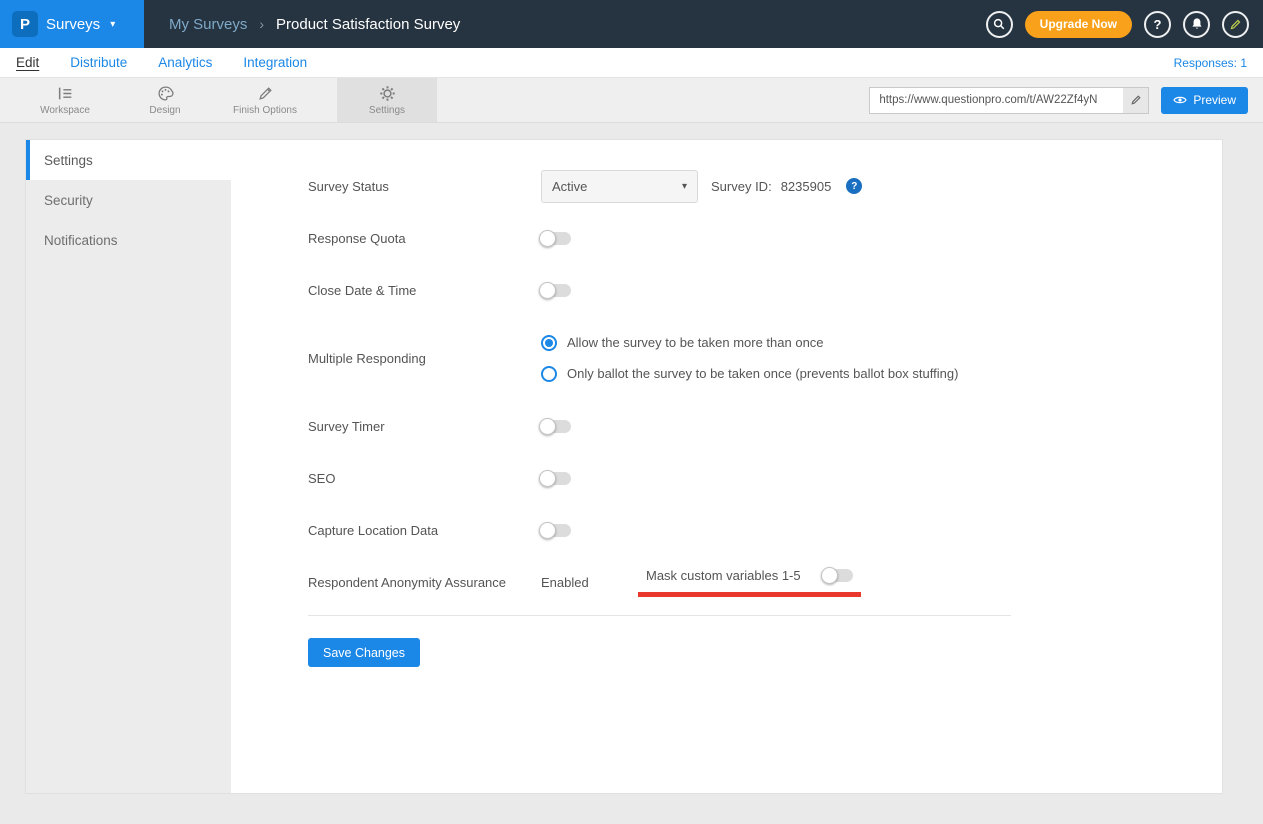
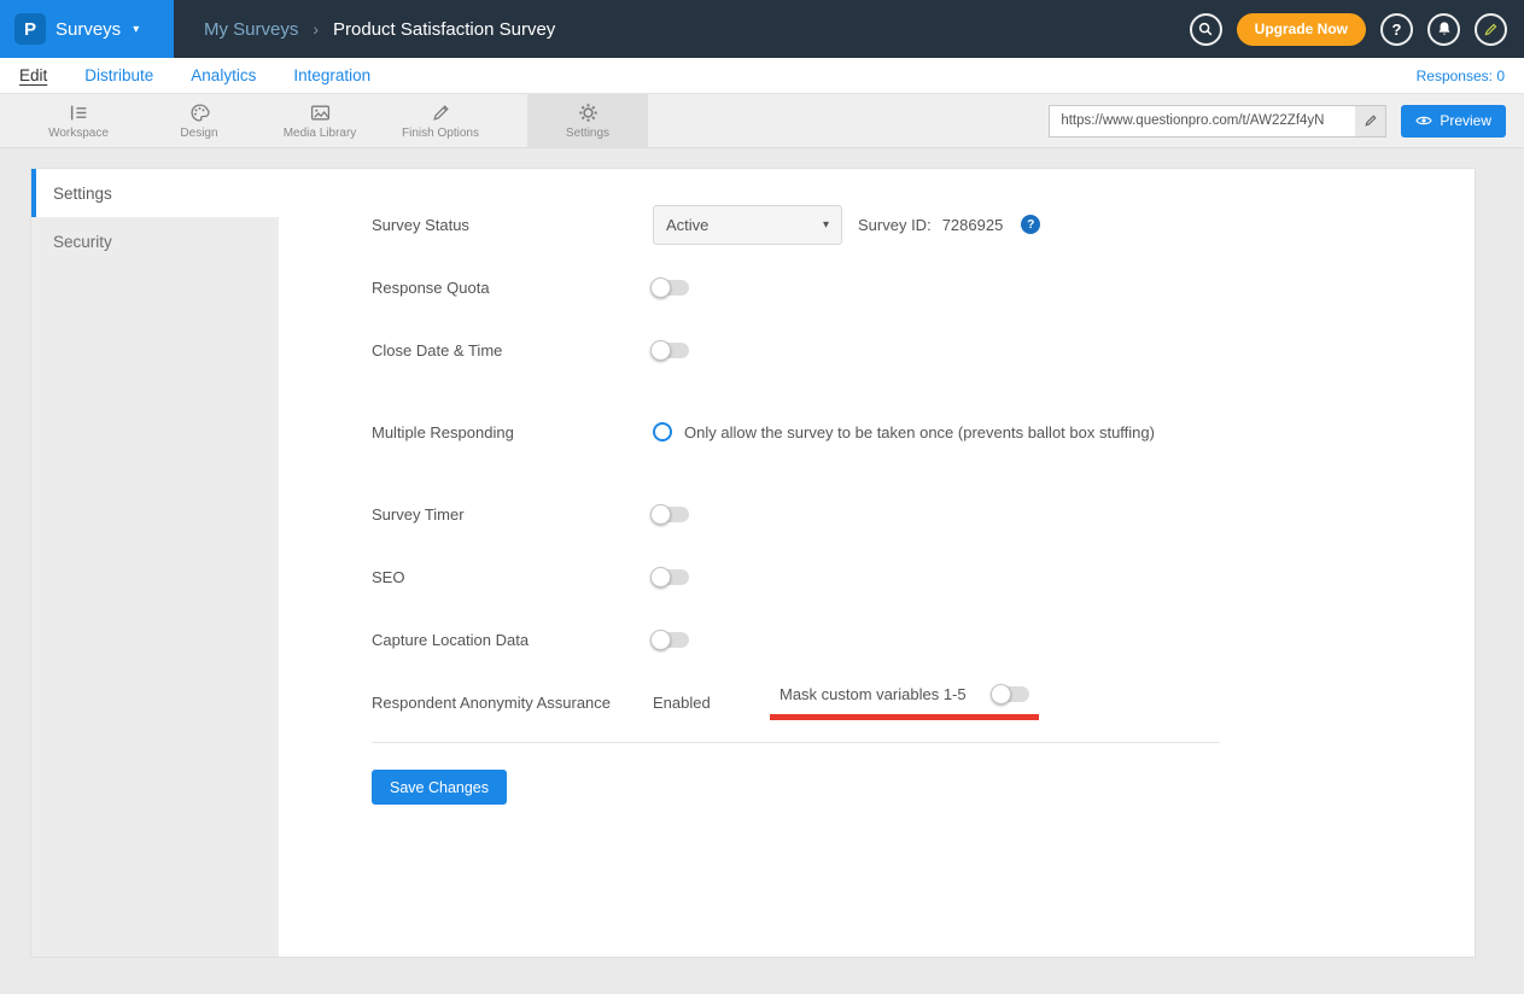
  P
  Surveys
  ▾
  My Surveys
  ›
  Product Satisfaction Survey
  Upgrade Now
  ?
  Edit
  Distribute
  Analytics
  Integration
- Responses: 1
+ Responses: 0
  Workspace
  Design
+ Media Library
  Finish Options
  Settings
  https://www.questionpro.com/t/AW22Zf4yN
  Preview
  Settings
  Security
- Notifications
  Survey Status
  Active
  ▾
  Survey ID:
- 8235905
+ 7286925
  ?
  Response Quota
  Close Date & Time
  Multiple Responding
- Allow the survey to be taken more than once
- Only ballot the survey to be taken once (prevents ballot box stuffing)
+ Only allow the survey to be taken once (prevents ballot box stuffing)
  Survey Timer
  SEO
  Capture Location Data
  Respondent Anonymity Assurance
  Enabled
  Mask custom variables 1-5
  Save Changes
